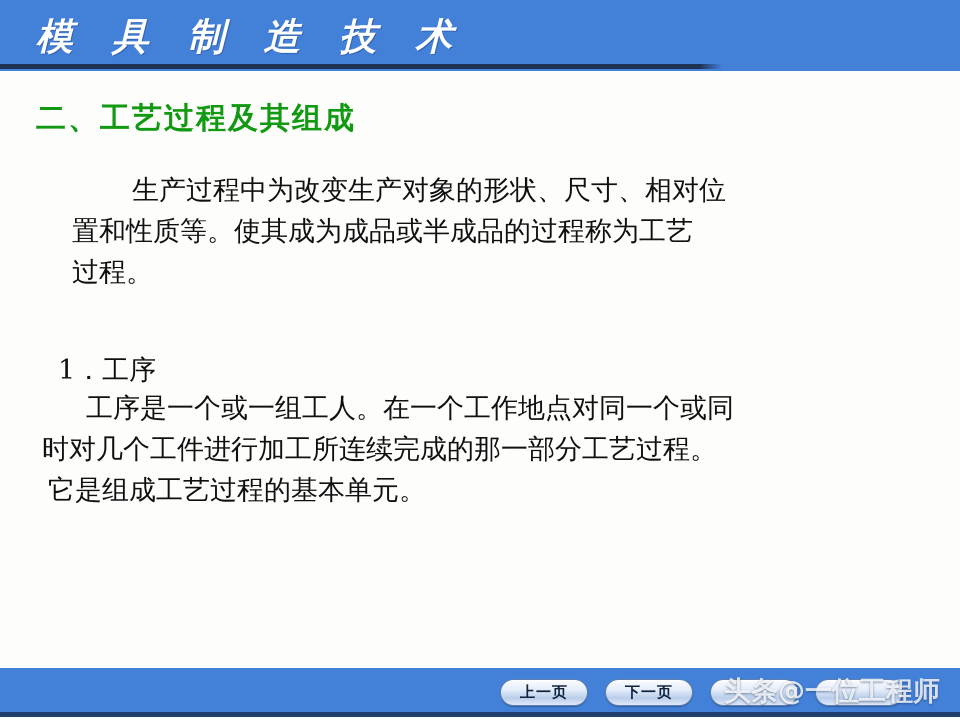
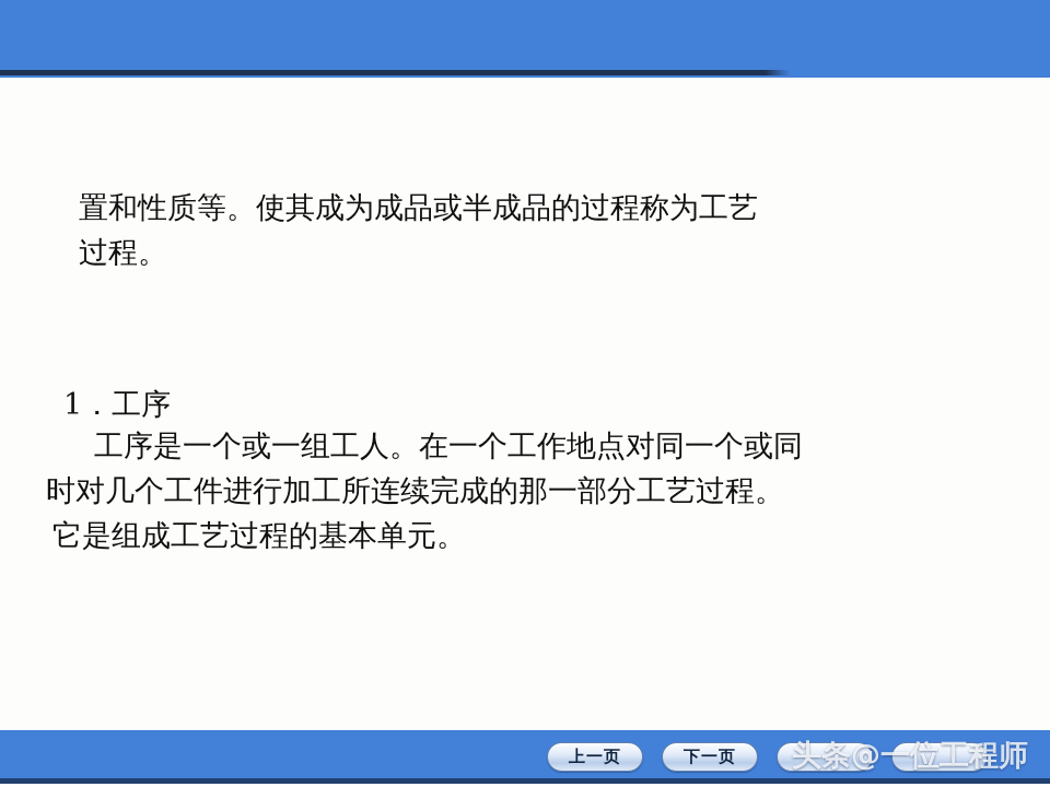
- 模 具 制 造 技 术
- 二、工艺过程及其组成
- 生产过程中为改变生产对象的形状、尺寸、相对位
  置和性质等。使其成为成品或半成品的过程称为工艺
  过程。
  1．工序
  工序是一个或一组工人。在一个工作地点对同一个或同
  时对几个工件进行加工所连续完成的那一部分工艺过程。
  它是组成工艺过程的基本单元。
  上一页
  下一页
  头条@一位工程师
